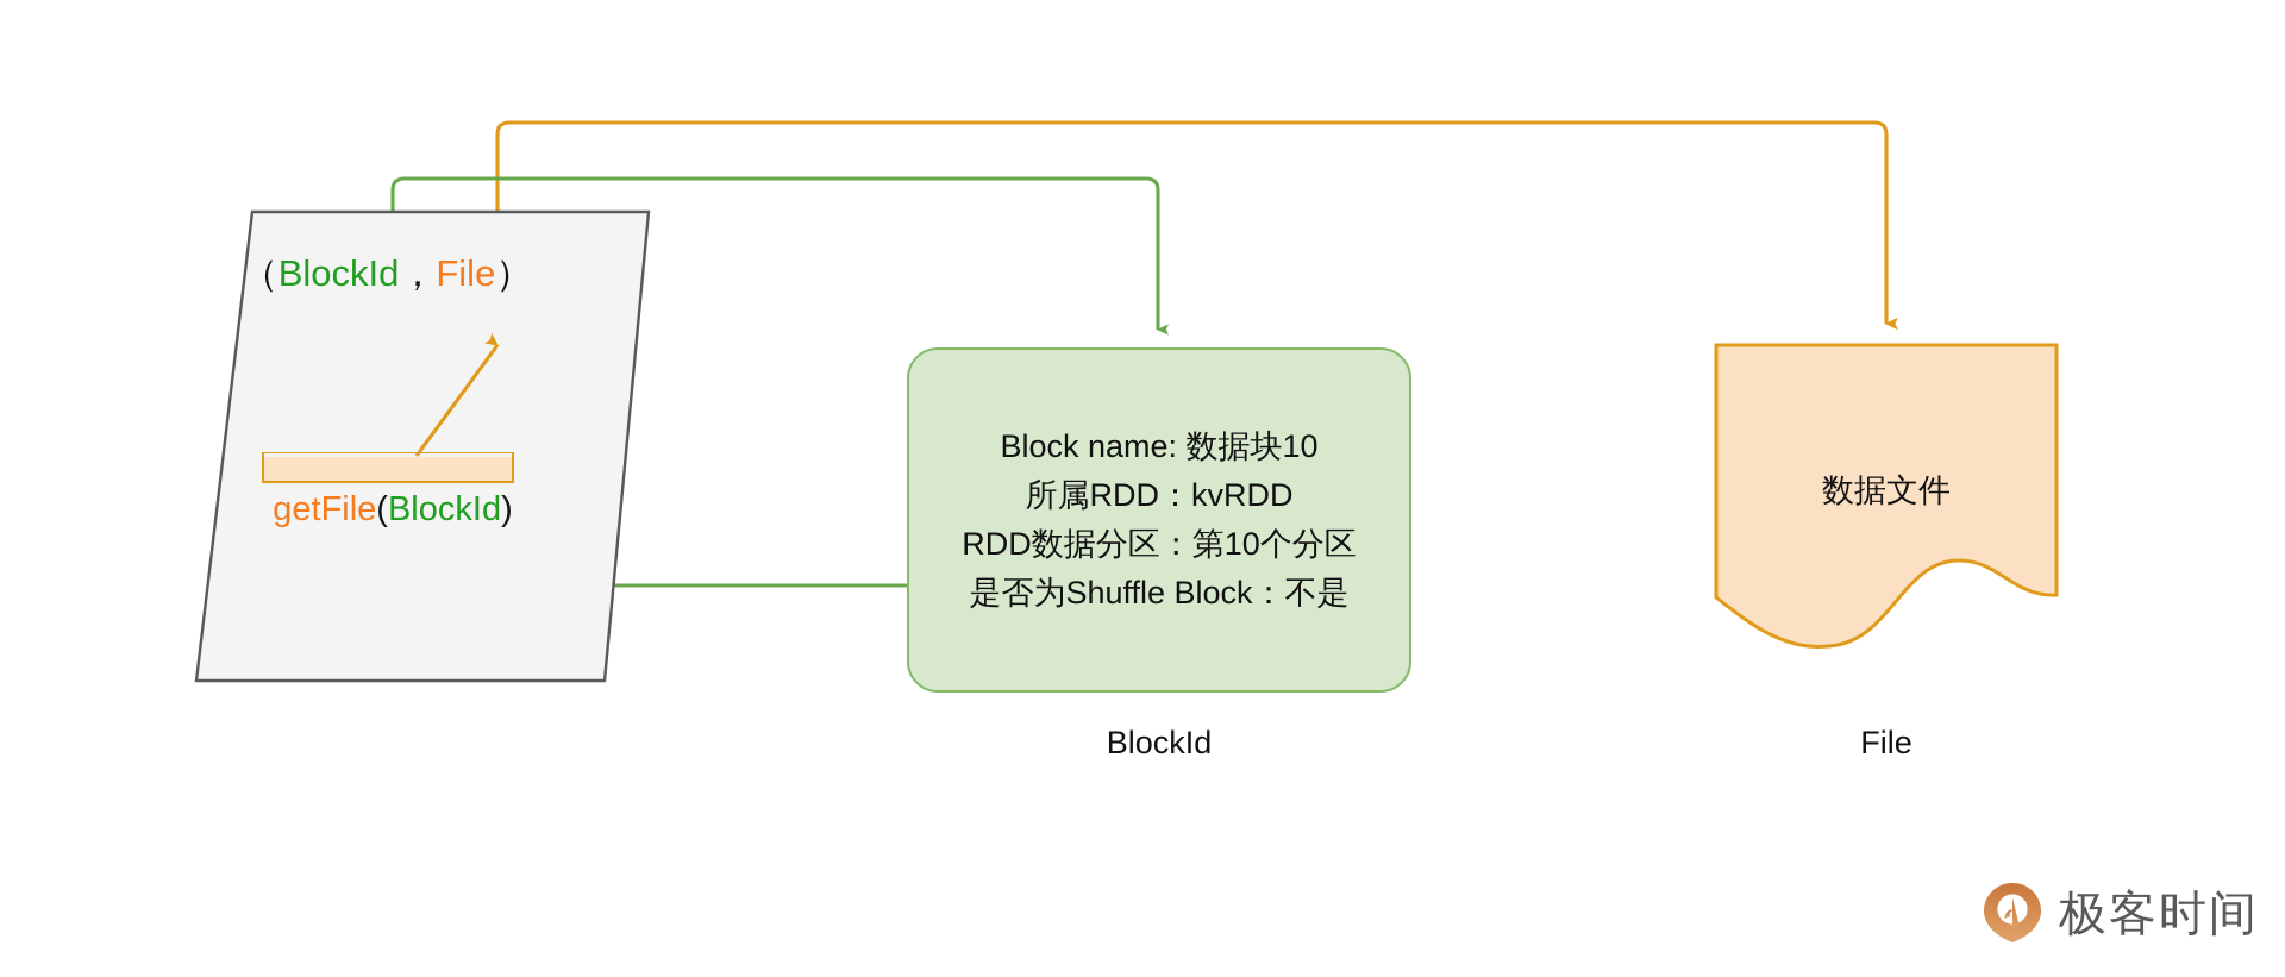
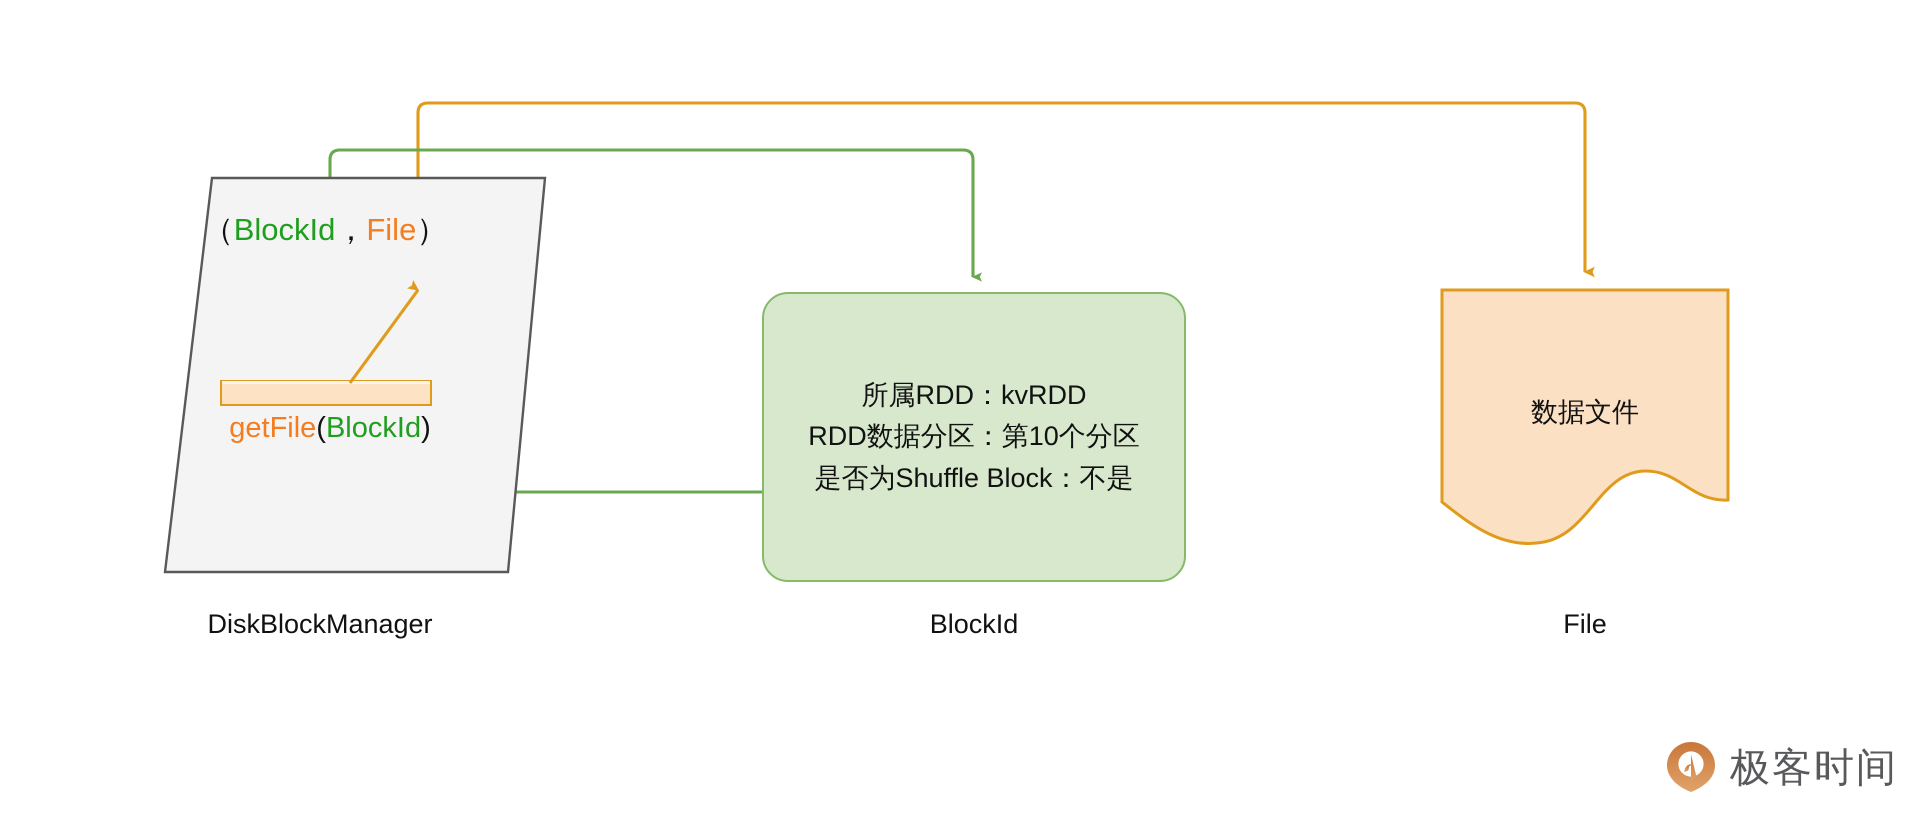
  （BlockId，File）
  getFile(BlockId)
- Block name: 数据块10
  所属RDD：kvRDD
  RDD数据分区：第10个分区
  是否为Shuffle Block：不是
  数据文件
+ DiskBlockManager
  BlockId
  File
  极客时间
